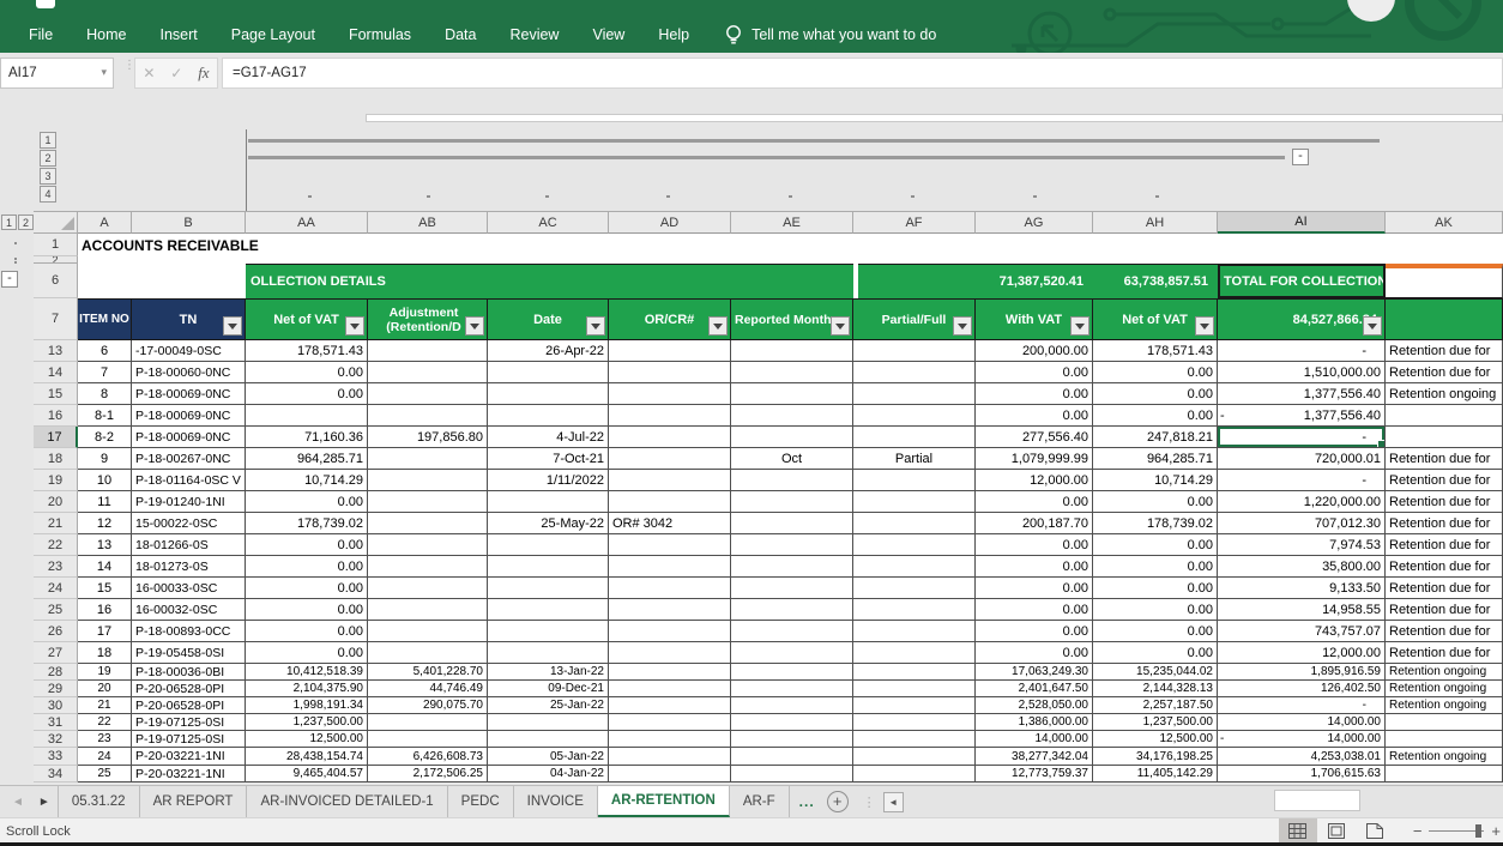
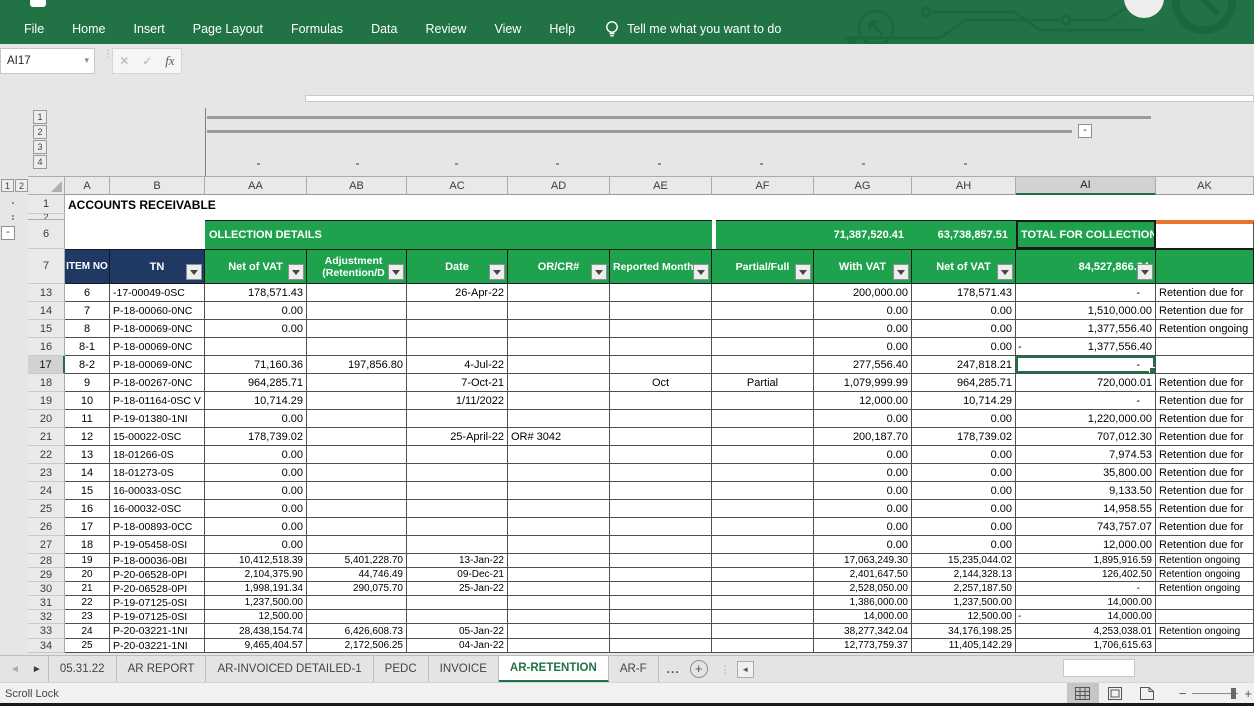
  File
  Home
  Insert
  Page Layout
  Formulas
  Data
  Review
  View
  Help
  Tell me what you want to do
  AI17
  ▾
  ⋮
  ✕
  ✓
  fx
- =G17-AG17
  1
  2
  3
  4
  -
  1
  2
  A
  B
  AA
  AB
  AC
  AD
  AE
  AF
  AG
  AH
  AI
  AK
  1
  ACCOUNTS RECEIVABLE
  2
  -
  6
  OLLECTION DETAILS
  71,387,520.41
  63,738,857.51
  TOTAL FOR COLLECTION
  7
  ITEM NO
  TN
  Net of VAT
  Adjustment
  (Retention/D
  Date
  OR/CR#
  Reported Month
  Partial/Full
  With VAT
  Net of VAT
  84,527,866.
  13
  6
  -17-00049-0SC
  178,571.43
  26-Apr-22
  200,000.00
  178,571.43
  -
  Retention due for
  14
  7
  P-18-00060-0NC
  0.00
  0.00
  0.00
  1,510,000.00
  Retention due for
  15
  8
  P-18-00069-0NC
  0.00
  0.00
  0.00
  1,377,556.40
  Retention ongoing
  16
  8-1
  P-18-00069-0NC
  0.00
  0.00
  -
  1,377,556.40
  17
  8-2
  P-18-00069-0NC
  71,160.36
  197,856.80
  4-Jul-22
  277,556.40
  247,818.21
  -
  18
  9
  P-18-00267-0NC
  964,285.71
  7-Oct-21
  Oct
  Partial
  1,079,999.99
  964,285.71
  720,000.01
  Retention due for
  19
  10
  P-18-01164-0SC V
  10,714.29
  1/11/2022
  12,000.00
  10,714.29
  -
  Retention due for
  20
  11
- P-19-01240-1NI
+ P-19-01380-1NI
  0.00
  0.00
  0.00
  1,220,000.00
  Retention due for
  21
  12
  15-00022-0SC
  178,739.02
- 25-May-22
+ 25-April-22
  OR# 3042
  200,187.70
  178,739.02
  707,012.30
  Retention due for
  22
  13
  18-01266-0S
  0.00
  0.00
  0.00
  7,974.53
  Retention due for
  23
  14
  18-01273-0S
  0.00
  0.00
  0.00
  35,800.00
  Retention due for
  24
  15
  16-00033-0SC
  0.00
  0.00
  0.00
  9,133.50
  Retention due for
  25
  16
  16-00032-0SC
  0.00
  0.00
  0.00
  14,958.55
  Retention due for
  26
  17
  P-18-00893-0CC
  0.00
  0.00
  0.00
  743,757.07
  Retention due for
  27
  18
  P-19-05458-0SI
  0.00
  0.00
  0.00
  12,000.00
  Retention due for
  28
  19
  P-18-00036-0BI
  10,412,518.39
  5,401,228.70
  13-Jan-22
  17,063,249.30
  15,235,044.02
  1,895,916.59
  Retention ongoing
  29
  20
  P-20-06528-0PI
  2,104,375.90
  44,746.49
  09-Dec-21
  2,401,647.50
  2,144,328.13
  126,402.50
  Retention ongoing
  30
  21
  P-20-06528-0PI
  1,998,191.34
  290,075.70
  25-Jan-22
  2,528,050.00
  2,257,187.50
  -
  Retention ongoing
  31
  22
  P-19-07125-0SI
  1,237,500.00
  1,386,000.00
  1,237,500.00
  14,000.00
  32
  23
  P-19-07125-0SI
  12,500.00
  14,000.00
  12,500.00
  -
  14,000.00
  33
  24
  P-20-03221-1NI
  28,438,154.74
  6,426,608.73
  05-Jan-22
  38,277,342.04
  34,176,198.25
  4,253,038.01
  Retention ongoing
  34
  25
  P-20-03221-1NI
  9,465,404.57
  2,172,506.25
  04-Jan-22
  12,773,759.37
  11,405,142.29
  1,706,615.63
  ◄
  ►
  05.31.22
  AR REPORT
  AR-INVOICED DETAILED-1
  PEDC
  INVOICE
  AR-RETENTION
  AR-F
  ...
  +
  ⋮
  ◄
  Scroll Lock
  −
  +
